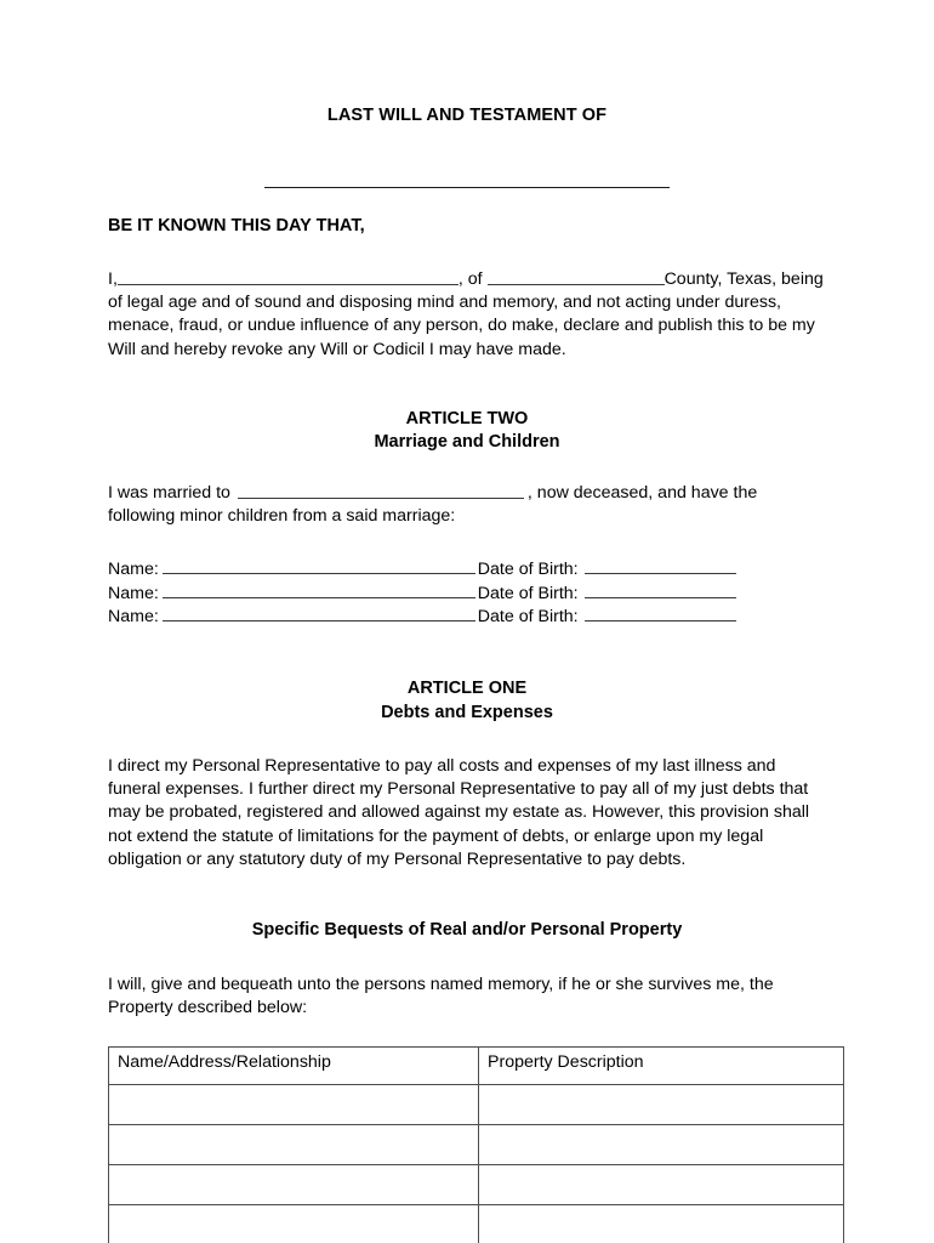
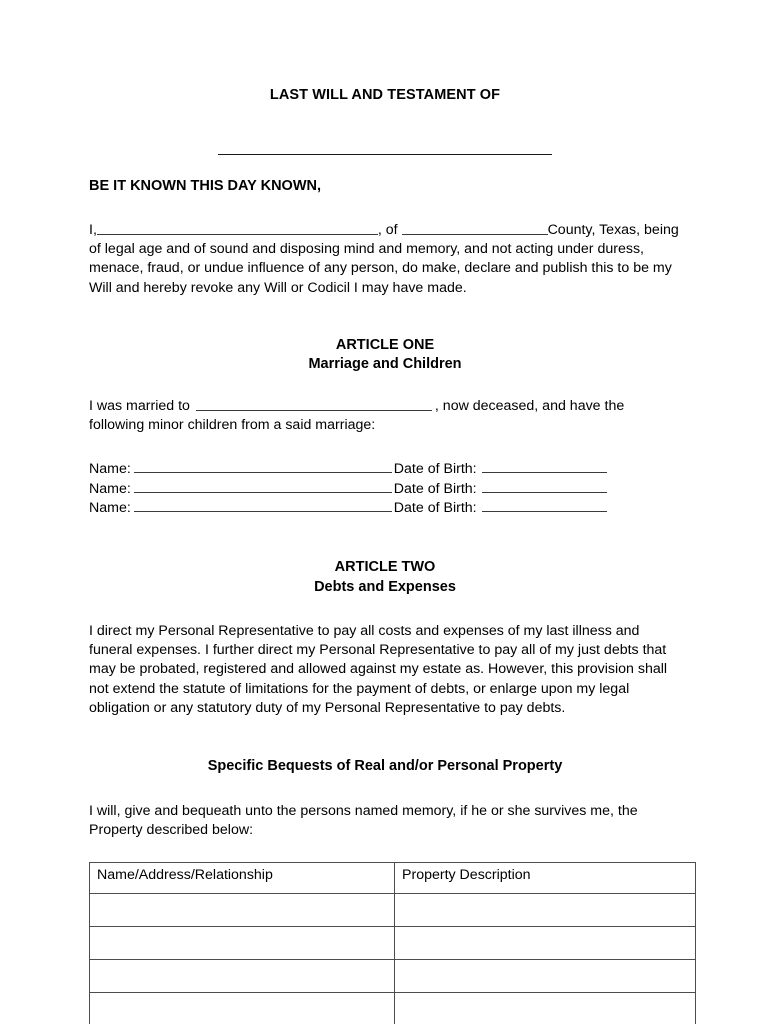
  LAST WILL AND TESTAMENT OF
- BE IT KNOWN THIS DAY THAT,
+ BE IT KNOWN THIS DAY KNOWN,
  I, , of County, Texas, being of legal age and of sound and disposing mind and memory, and not acting under duress, menace, fraud, or undue influence of any person, do make, declare and publish this to be my Will and hereby revoke any Will or Codicil I may have made.
- ARTICLE TWO
+ ARTICLE ONE
  Marriage and Children
  I was married to , now deceased, and have the following minor children from a said marriage:
  Name:
  Date of Birth:
  Name:
  Date of Birth:
  Name:
  Date of Birth:
- ARTICLE ONE
+ ARTICLE TWO
  Debts and Expenses
  I direct my Personal Representative to pay all costs and expenses of my last illness and funeral expenses. I further direct my Personal Representative to pay all of my just debts that may be probated, registered and allowed against my estate as. However, this provision shall not extend the statute of limitations for the payment of debts, or enlarge upon my legal obligation or any statutory duty of my Personal Representative to pay debts.
  Specific Bequests of Real and/or Personal Property
  I will, give and bequeath unto the persons named memory, if he or she survives me, the Property described below:
  Name/Address/Relationship	Property Description
